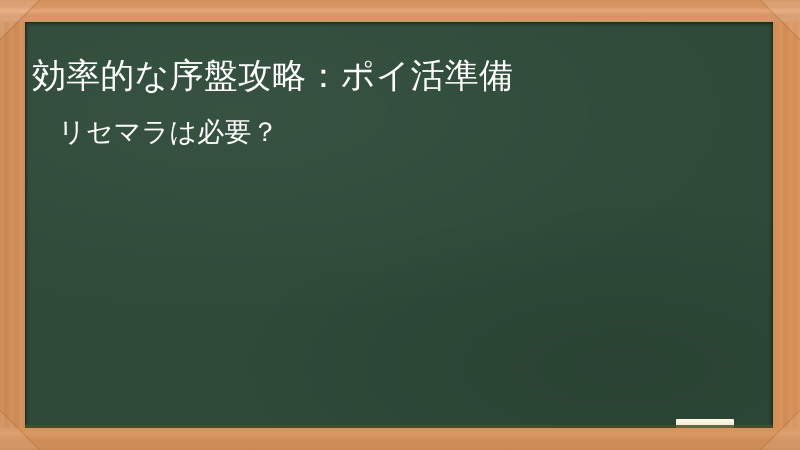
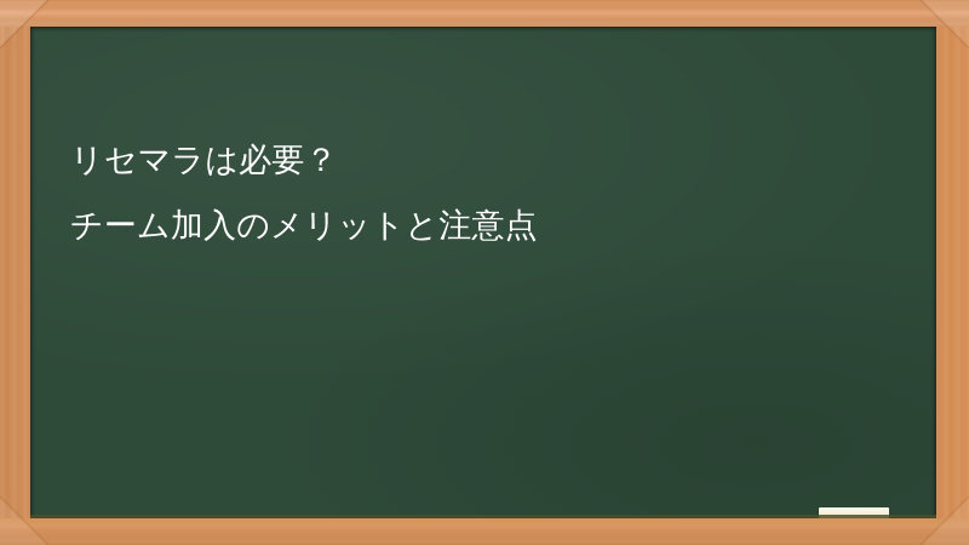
- 効率的な序盤攻略：ポイ活準備
  リセマラは必要？
+ チーム加入のメリットと注意点
